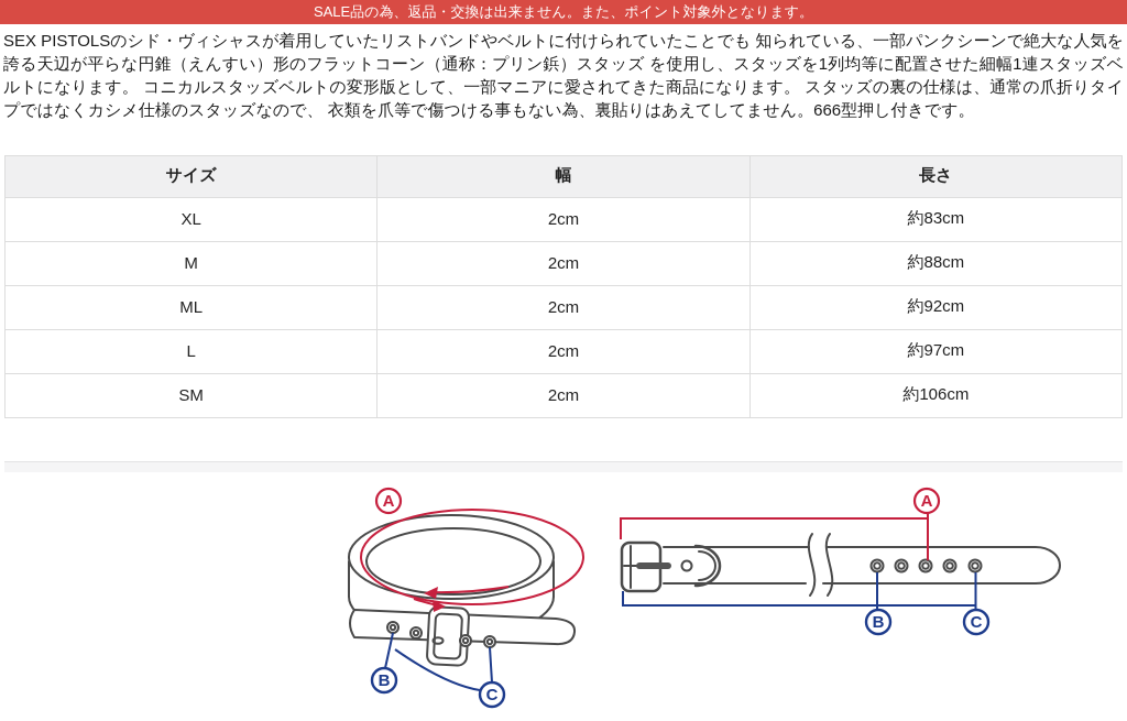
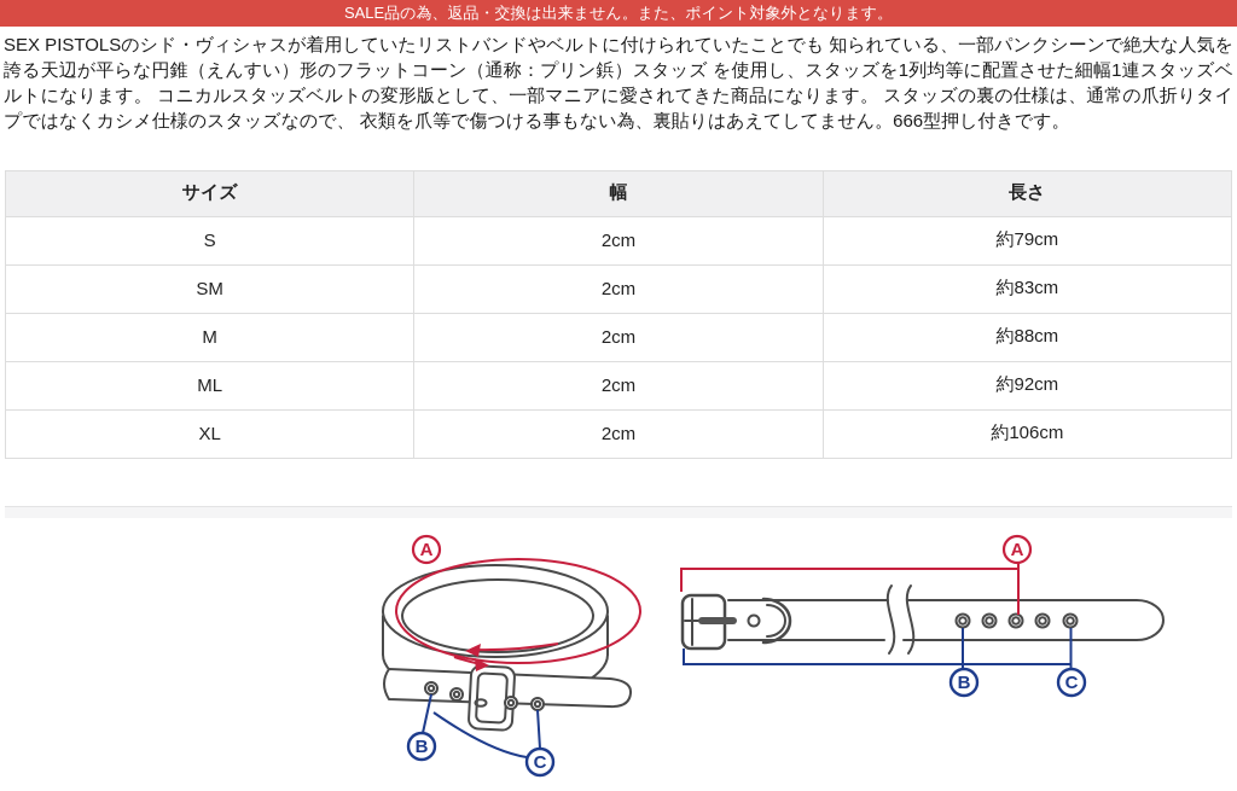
  SALE品の為、返品・交換は出来ません。また、ポイント対象外となります。
  SEX PISTOLSのシド・ヴィシャスが着用していたリストバンドやベルトに付けられていたことでも 知られている、一部パンクシーンで絶大な人気を誇る天辺が平らな円錐（えんすい）形のフラットコーン（通称：プリン鋲）スタッズ を使用し、スタッズを1列均等に配置させた細幅1連スタッズベルトになります。 コニカルスタッズベルトの変形版として、一部マニアに愛されてきた商品になります。 スタッズの裏の仕様は、通常の爪折りタイプではなくカシメ仕様のスタッズなので、 衣類を爪等で傷つける事もない為、裏貼りはあえてしてません。666型押し付きです。
  サイズ	幅	長さ
+ S	2cm	約79cm
- XL	2cm	約83cm
+ SM	2cm	約83cm
  M	2cm	約88cm
  ML	2cm	約92cm
- L	2cm	約97cm
- SM	2cm	約106cm
+ XL	2cm	約106cm
  A
  B
  C
  A
  B
  C
